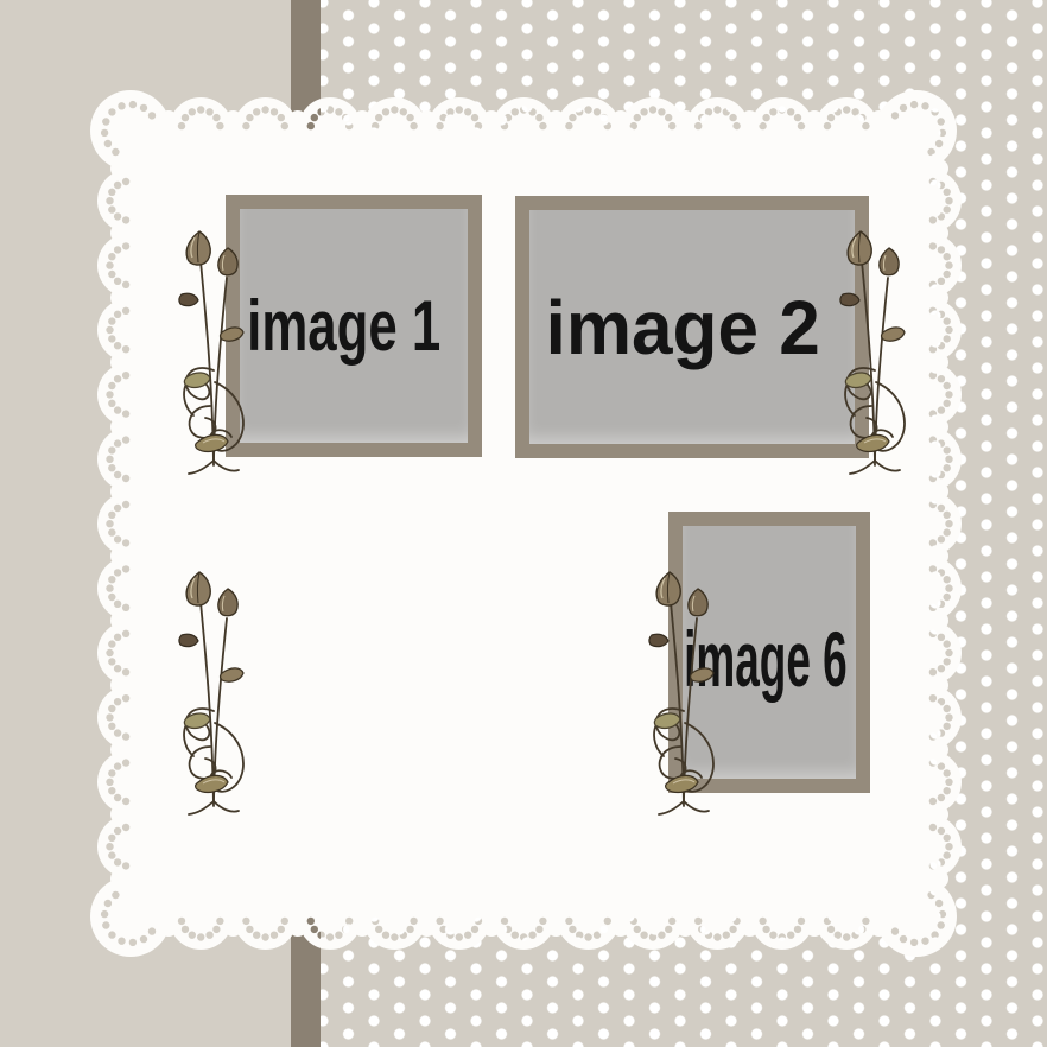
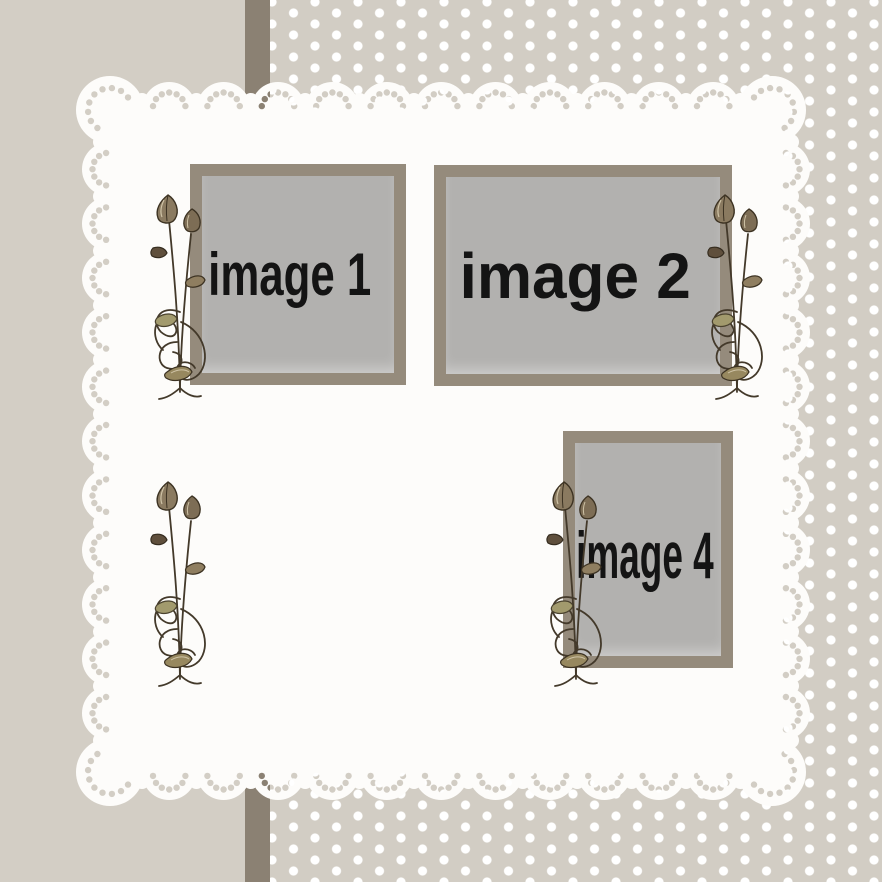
  image 1
  image 2
- image 6
+ image 4
